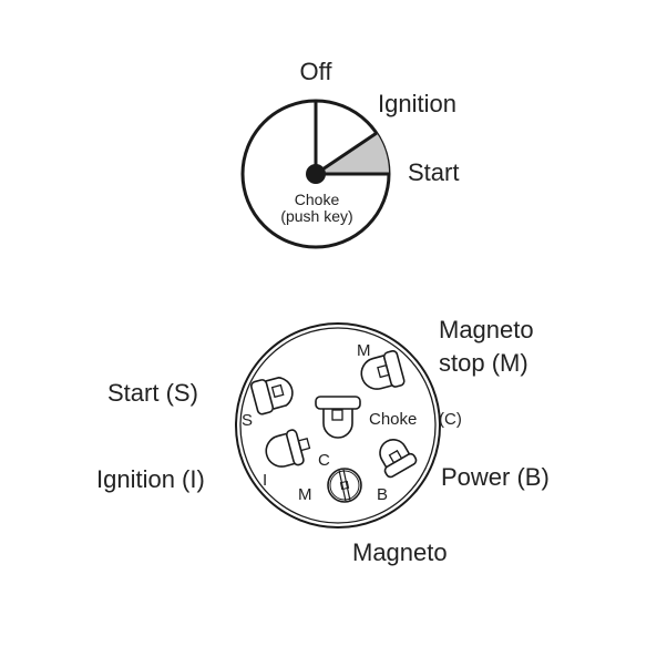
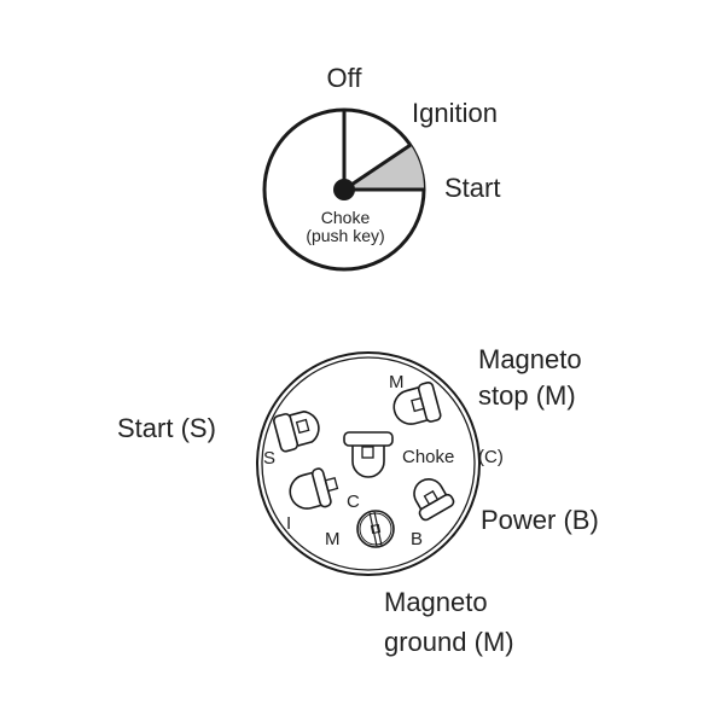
  Off
  Ignition
  Start
  Choke
  (push key)
  S
  I
  C
  M
  M
  B
  Choke
  (C)
  Start (S)
- Ignition (I)
  Magneto
  stop (M)
  Power (B)
  Magneto
+ ground (M)
